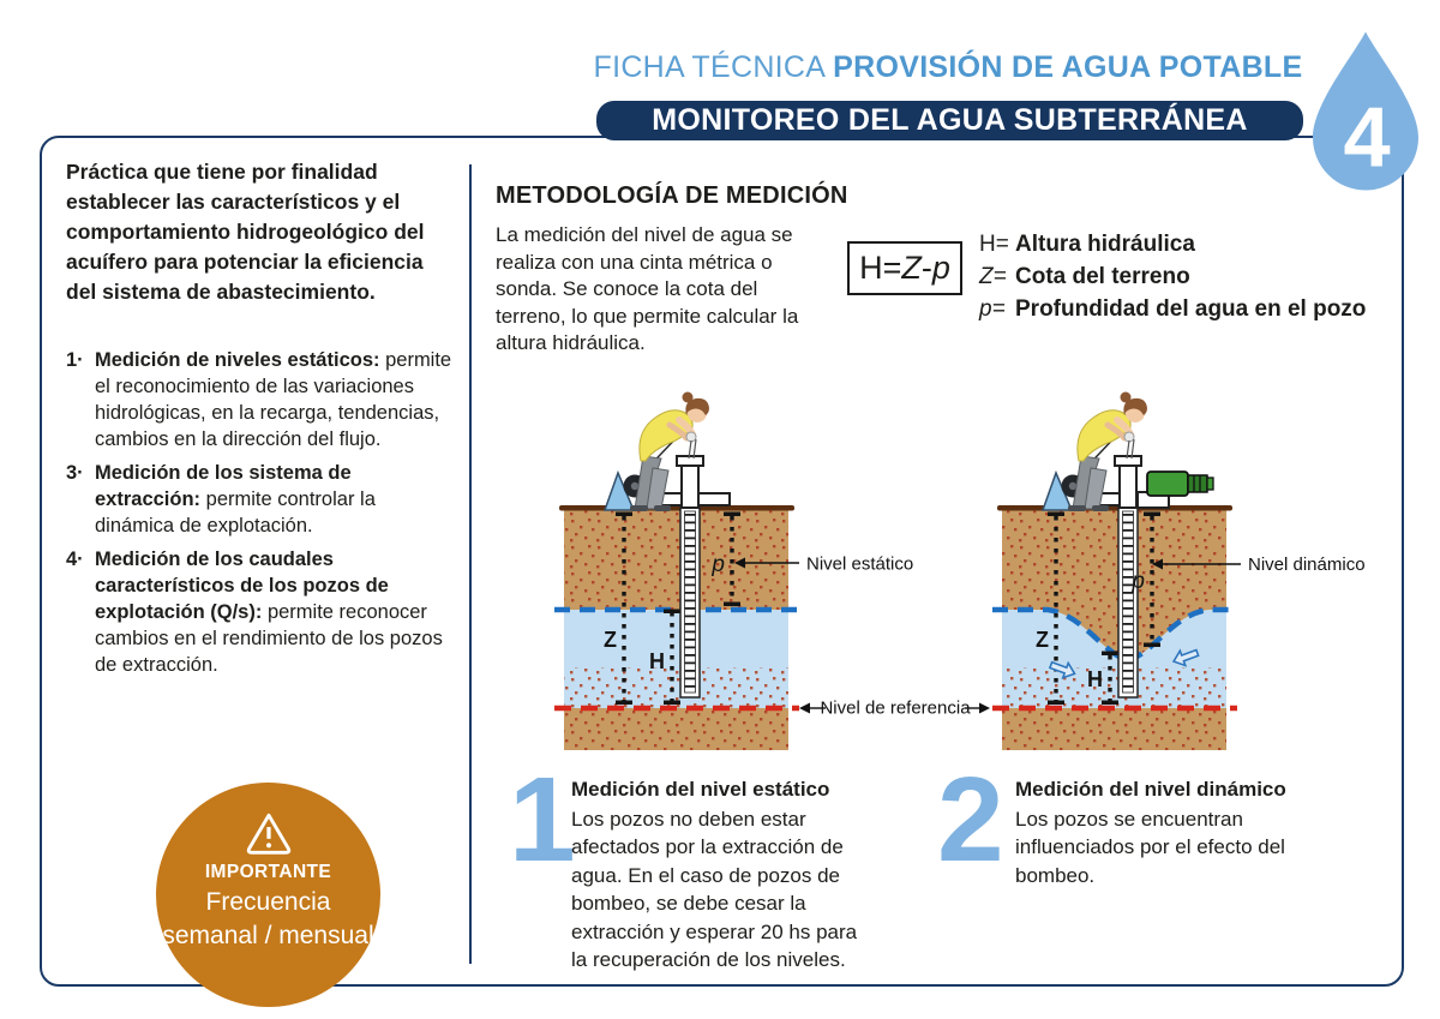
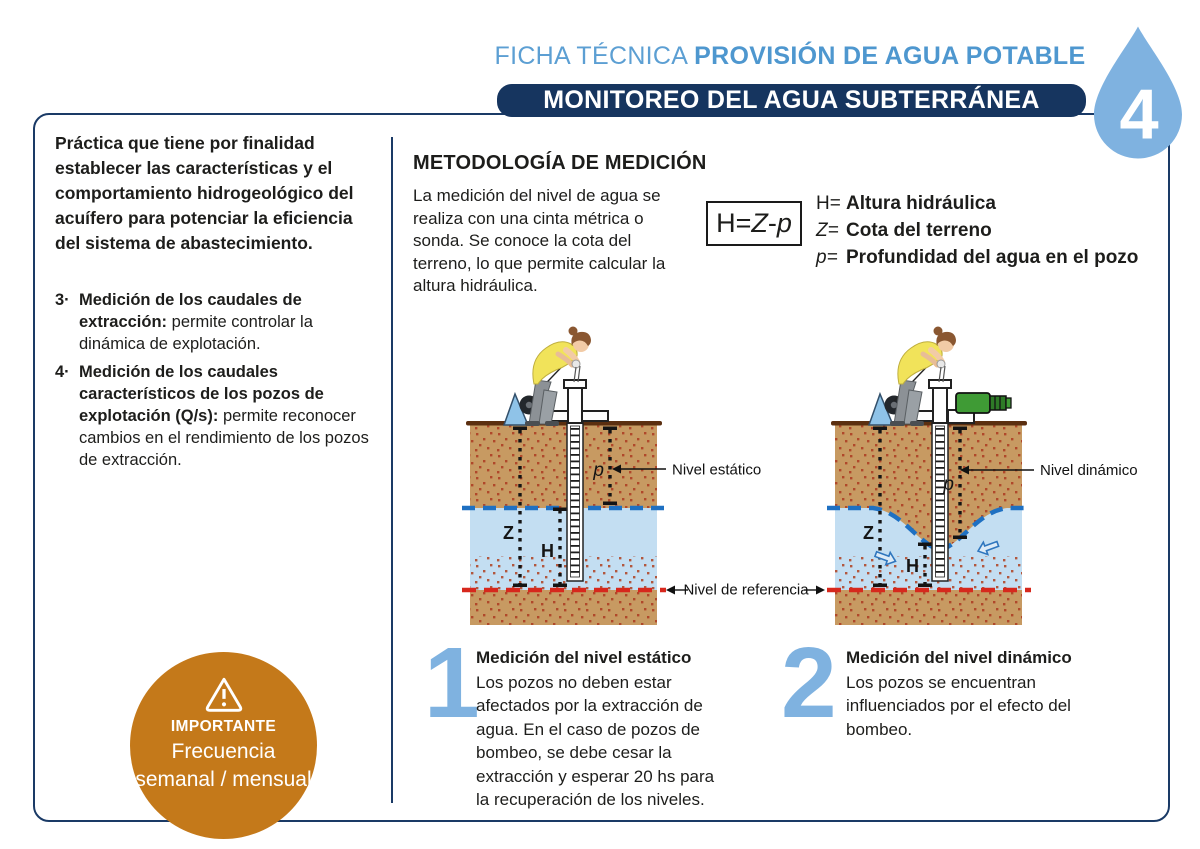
  FICHA TÉCNICA PROVISIÓN DE AGUA POTABLE
  MONITOREO DEL AGUA SUBTERRÁNEA
  4
- Práctica que tiene por finalidad establecer las característicos y el comportamiento hidrogeológico del acuífero para potenciar la eficiencia del sistema de abastecimiento.
+ Práctica que tiene por finalidad establecer las características y el comportamiento hidrogeológico del acuífero para potenciar la eficiencia del sistema de abastecimiento.
- 1·
- Medición de niveles estáticos: permite el reconocimiento de las variaciones hidrológicas, en la recarga, tendencias, cambios en la dirección del flujo.
  3·
- Medición de los sistema de extracción: permite controlar la dinámica de explotación.
+ Medición de los caudales de extracción: permite controlar la dinámica de explotación.
  4·
  Medición de los caudales característicos de los pozos de explotación (Q/s): permite reconocer cambios en el rendimiento de los pozos de extracción.
  IMPORTANTE
  Frecuencia
  semanal / mensual
  METODOLOGÍA DE MEDICIÓN
  La medición del nivel de agua se realiza con una cinta métrica o sonda. Se conoce la cota del terreno, lo que permite calcular la altura hidráulica.
  H=Z-p
  H= Altura hidráulica
  Z= Cota del terreno
  p= Profundidad del agua en el pozo
  p
  Z
  H
  p
  Z
  H
  Nivel estático
  Nivel dinámico
  Nivel de referencia
  1
  Medición del nivel estático
  Los pozos no deben estar afectados por la extracción de agua. En el caso de pozos de bombeo, se debe cesar la extracción y esperar 20 hs para la recuperación de los niveles.
  2
  Medición del nivel dinámico
  Los pozos se encuentran influenciados por el efecto del bombeo.
